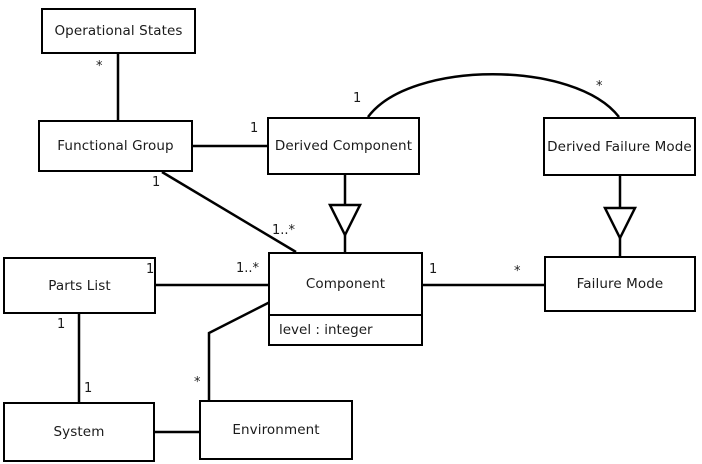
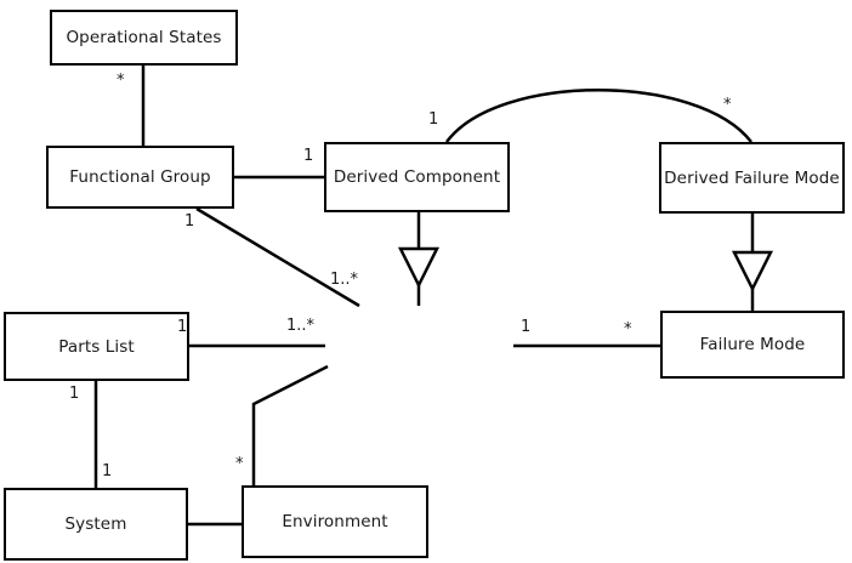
  Operational States
  Functional Group
  Derived Component
  Derived Failure Mode
  Parts List
- Component
- level : integer
  Failure Mode
  System
  Environment
  *
  1
  1
  1..*
  1
  *
  1
  1..*
  1
  *
  1
  1
  *
